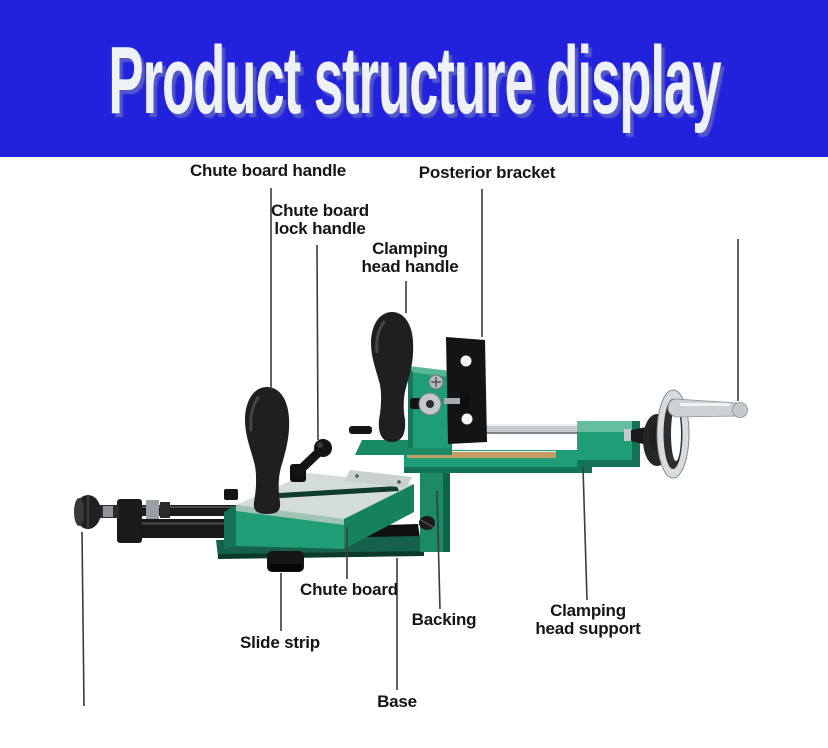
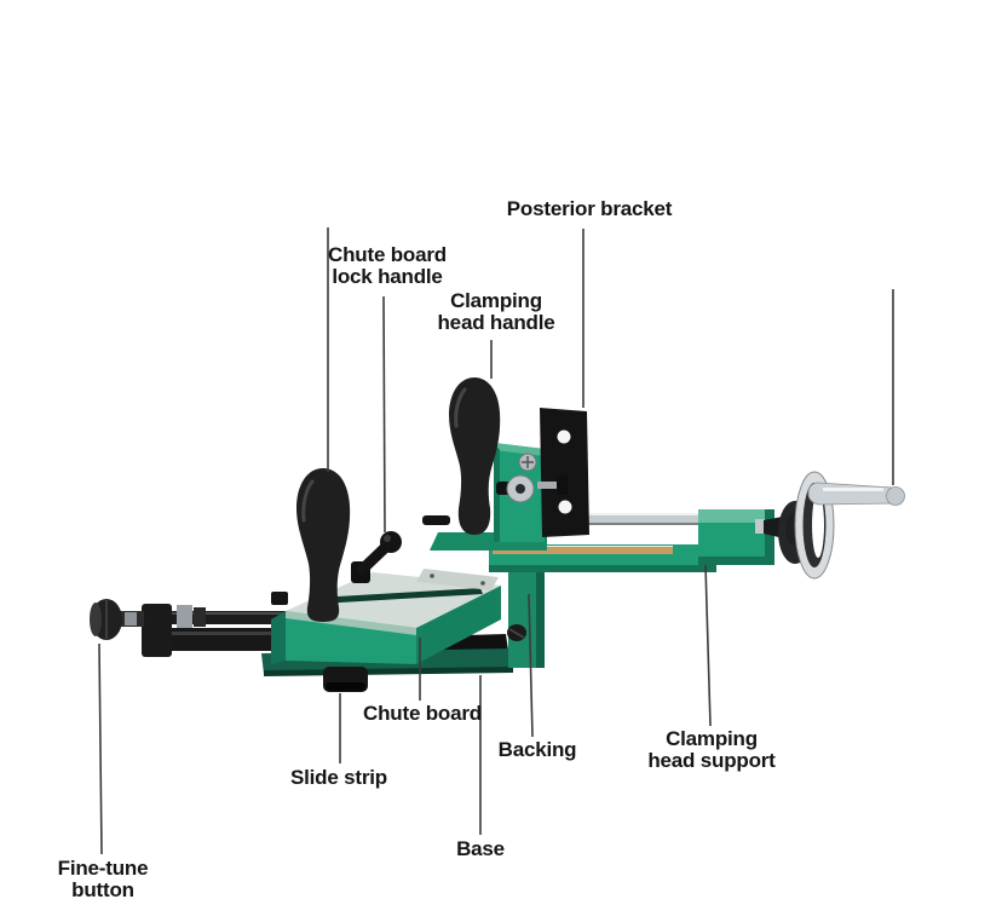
- Product structure display
- Chute board handle
  Posterior bracket
  Chute board
  lock handle
  Clamping
  head handle
+ Fine-tune
+ button
  Slide strip
  Chute board
  Backing
  Base
  Clamping
  head support
